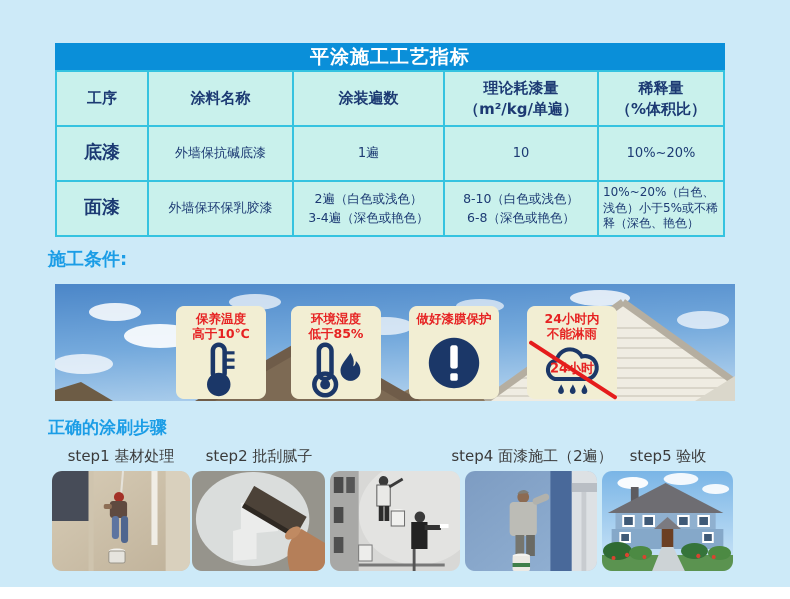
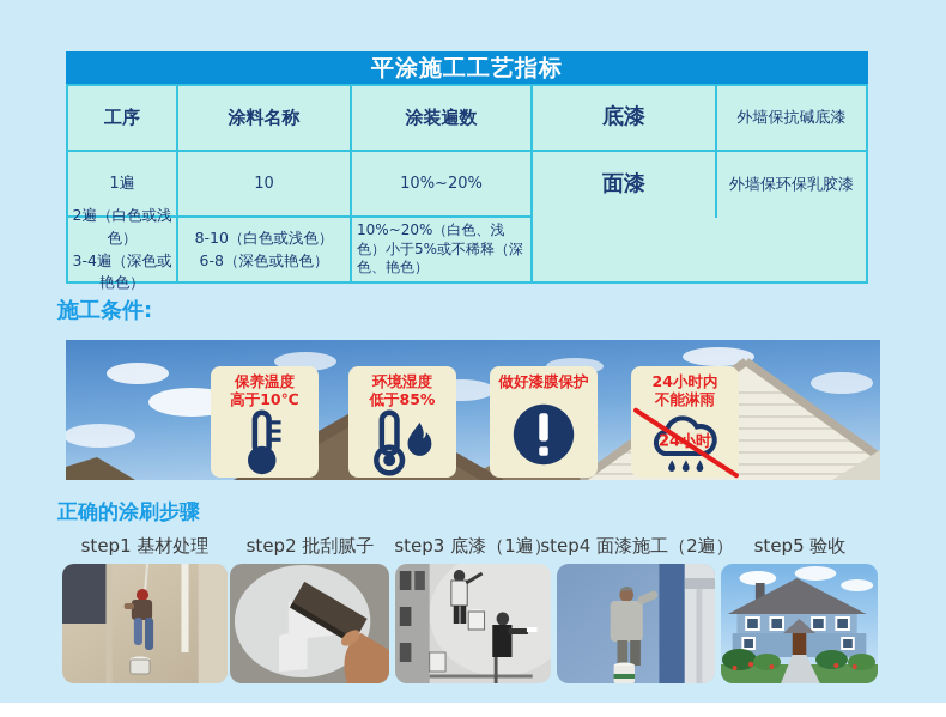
  平涂施工工艺指标
  工序
  涂料名称
  涂装遍数
- 理论耗漆量
- （m²/kg/单遍）
- 稀释量
- （%体积比）
  底漆
  外墙保抗碱底漆
  1遍
  10
  10%~20%
  面漆
  外墙保环保乳胶漆
  2遍（白色或浅色）
  3-4遍（深色或艳色）
  8-10（白色或浅色）
  6-8（深色或艳色）
  10%~20%（白色、浅色）小于5%或不稀释（深色、艳色）
  施工条件:
  保养温度
  高于10℃
  环境湿度
  低于85%
  做好漆膜保护
  24小时内
  不能淋雨
  24时
  正确的涂刷步骤
  step1 基材处理
  step2 批刮腻子
+ step3 底漆（1遍）
  step4 面漆施工（2遍）
  step5 验收
